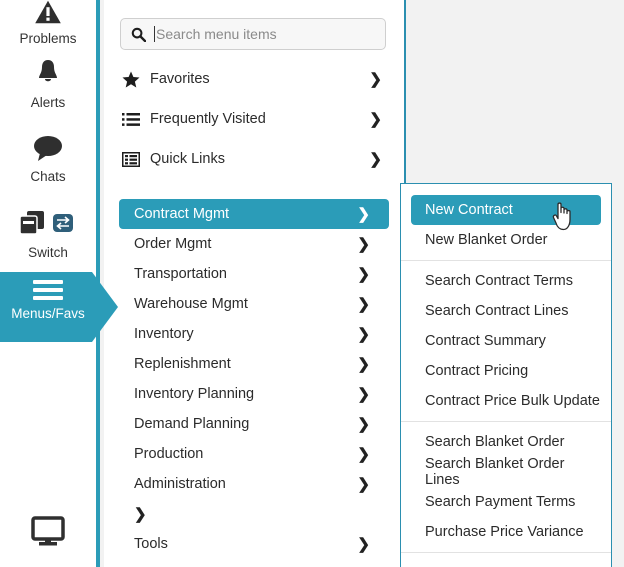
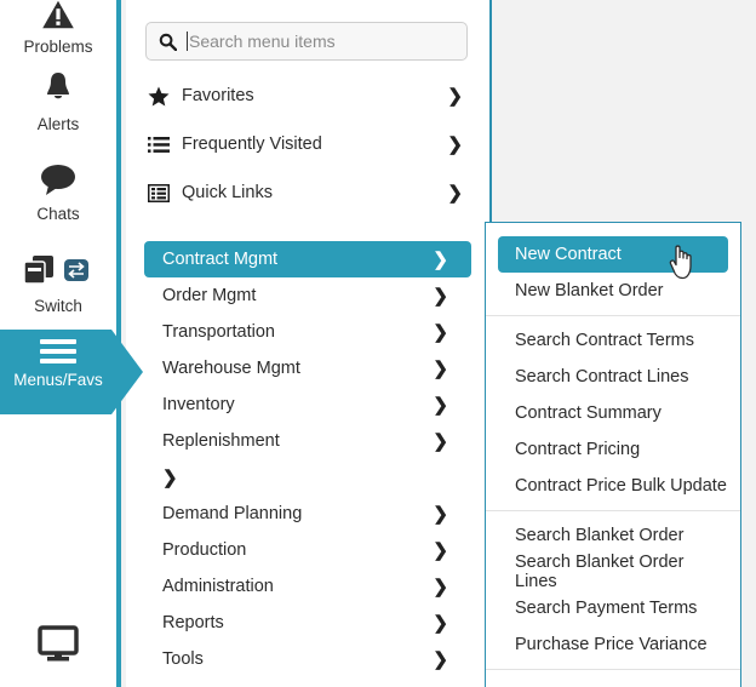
  Problems
  Alerts
  Chats
  Switch
  Menus/Favs
  Search menu items
  Favorites
  ❯
  Frequently Visited
  ❯
  Quick Links
  ❯
  Contract Mgmt
  ❯
  Order Mgmt
  ❯
  Transportation
  ❯
  Warehouse Mgmt
  ❯
  Inventory
  ❯
  Replenishment
  ❯
- Inventory Planning
  ❯
  Demand Planning
  ❯
  Production
  ❯
  Administration
  ❯
+ Reports
  ❯
  Tools
  ❯
  New Contract
  New Blanket Order
  Search Contract Terms
  Search Contract Lines
  Contract Summary
  Contract Pricing
  Contract Price Bulk Update
  Search Blanket Order
  Search Blanket Order Lines
  Search Payment Terms
  Purchase Price Variance
